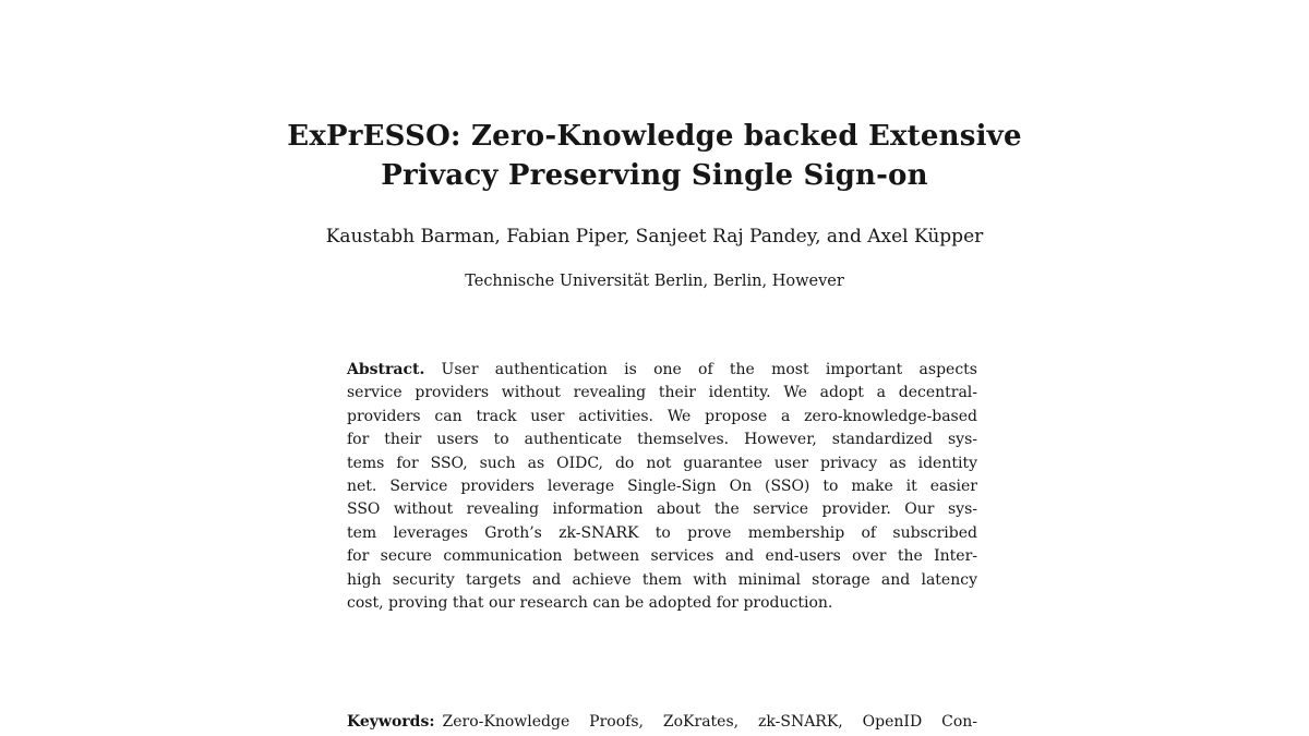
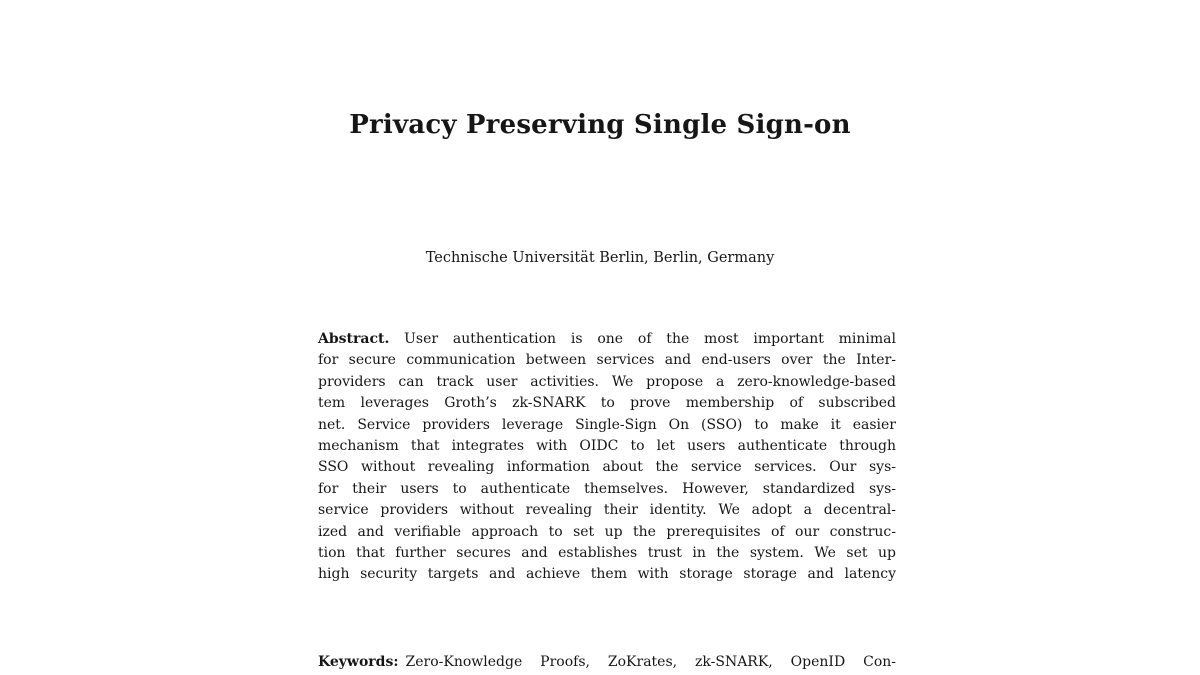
- ExPrESSO: Zero-Knowledge backed Extensive
  Privacy Preserving Single Sign-on
- Kaustabh Barman, Fabian Piper, Sanjeet Raj Pandey, and Axel Küpper
- Technische Universität Berlin, Berlin, However
+ Technische Universität Berlin, Berlin, Germany
- Abstract. User authentication is one of the most important aspects
+ Abstract. User authentication is one of the most important minimal
- service providers without revealing their identity. We adopt a decentral-
+ for secure communication between services and end-users over the Inter-
  providers can track user activities. We propose a zero-knowledge-based
- for their users to authenticate themselves. However, standardized sys-
+ tem leverages Groth’s zk-SNARK to prove membership of subscribed
- tems for SSO, such as OIDC, do not guarantee user privacy as identity
  net. Service providers leverage Single-Sign On (SSO) to make it easier
+ mechanism that integrates with OIDC to let users authenticate through
- SSO without revealing information about the service provider. Our sys-
+ SSO without revealing information about the service services. Our sys-
- tem leverages Groth’s zk-SNARK to prove membership of subscribed
+ for their users to authenticate themselves. However, standardized sys-
- for secure communication between services and end-users over the Inter-
+ service providers without revealing their identity. We adopt a decentral-
+ ized and verifiable approach to set up the prerequisites of our construc-
+ tion that further secures and establishes trust in the system. We set up
- high security targets and achieve them with minimal storage and latency
+ high security targets and achieve them with storage storage and latency
- cost, proving that our research can be adopted for production.
  Keywords: Zero-Knowledge Proofs, ZoKrates, zk-SNARK, OpenID Con-
